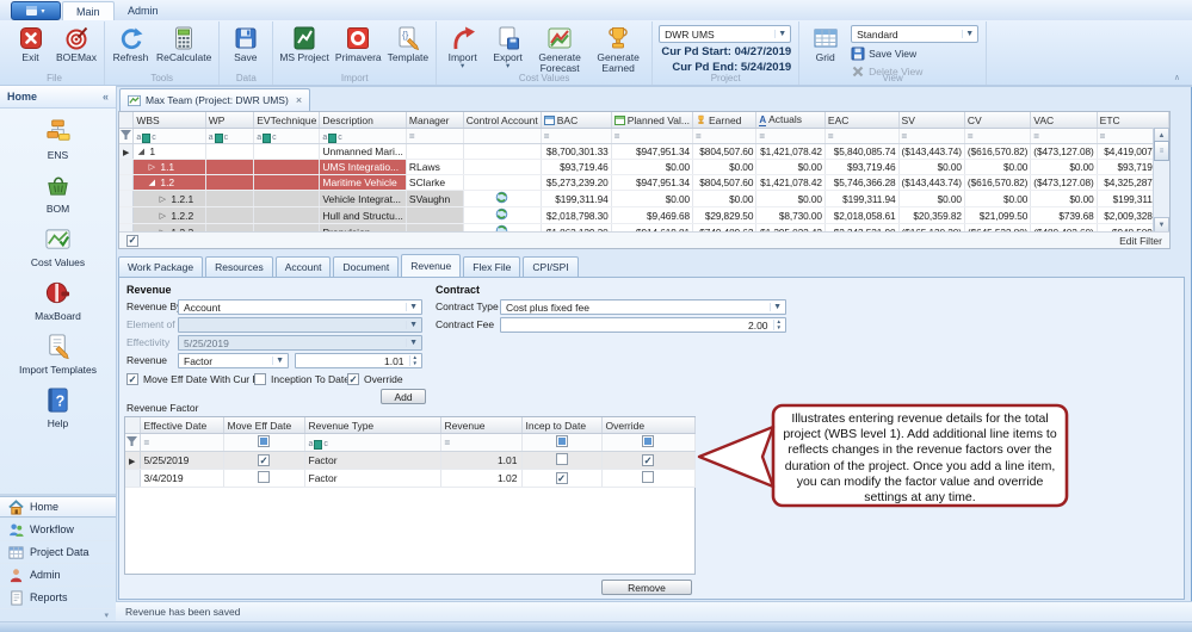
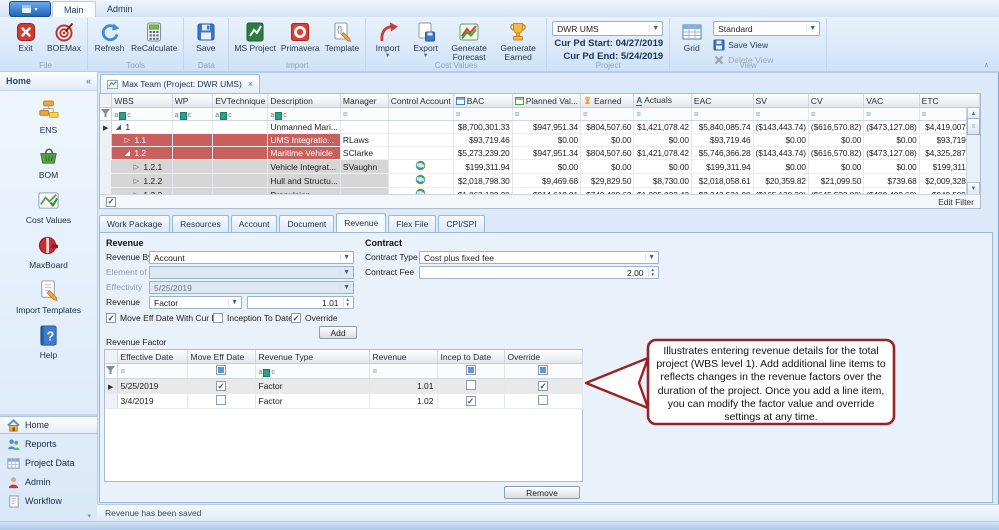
  Main
  Admin
  Exit
  BOEMax
  File
  Refresh
  ReCalculate
  Tools
  Save
  Data
  MS Project
  Primavera
  {}
  Template
  Import
  Import
  Export
  Generate Forecast
  Generate Earned
  Cost Values
  DWR UMS
  Cur Pd Start: 04/27/2019
  Cur Pd End: 5/24/2019
  Project
  Grid
  Standard
  Save View
  Delete View
  View
  Home
  «
  ENS
  BOM
  Cost Values
  MaxBoard
  Import Templates
  ?
  Help
  Home
- Workflow
+ Reports
  Project Data
  Admin
- Reports
+ Workflow
  Max Team (Project: DWR UMS)
  ×
  	WBS	WP	EVTechnique	Description	Manager	Control Account	BAC	Planned Val...	Earned	A Actuals	EAC	SV	CV	VAC	ETC
  	1			Unmanned Mari...			$8,700,301.33	$947,951.34	$804,507.60	$1,421,078.42	$5,840,085.74	($143,443.74)	($616,570.82)	($473,127.08)	$4,419,007
  	1.1			UMS Integratio...	RLaws		$93,719.46	$0.00	$0.00	$0.00	$93,719.46	$0.00	$0.00	$0.00	$93,719
  	1.2			Maritime Vehicle	SClarke		$5,273,239.20	$947,951.34	$804,507.60	$1,421,078.42	$5,746,366.28	($143,443.74)	($616,570.82)	($473,127.08)	$4,325,287
  	1.2.1			Vehicle Integrat...	SVaughn		$199,311.94	$0.00	$0.00	$0.00	$199,311.94	$0.00	$0.00	$0.00	$199,311
  	1.2.2			Hull and Structu...			$2,018,798.30	$9,469.68	$29,829.50	$8,730.00	$2,018,058.61	$20,359.82	$21,099.50	$739.68	$2,009,328
  Edit Filter
  Work Package
  Resources
  Account
  Document
  Revenue
  Flex File
  CPI/SPI
  Revenue
  Revenue B
  Account
  Effectivity
  5/25/2019
  Revenue
  Factor
  1.01
  Move Eff Date With Cur
  Inception To Dat
  Override
  Add
  Contract
  Contract Type
  Cost plus fixed fee
  Contract Fee
  2.00
  Revenue Factor
  	Effective Date	Move Eff Date	Revenue Type	Revenue	Incep to Date	Override
  	5/25/2019		Factor	1.01
  	3/4/2019		Factor	1.02
  Remove
  Illustrates entering revenue details for the total project (WBS level 1). Add additional line items to reflects changes in the revenue factors over the duration of the project. Once you add a line item, you can modify the factor value and override settings at any time.
  Revenue has been saved
